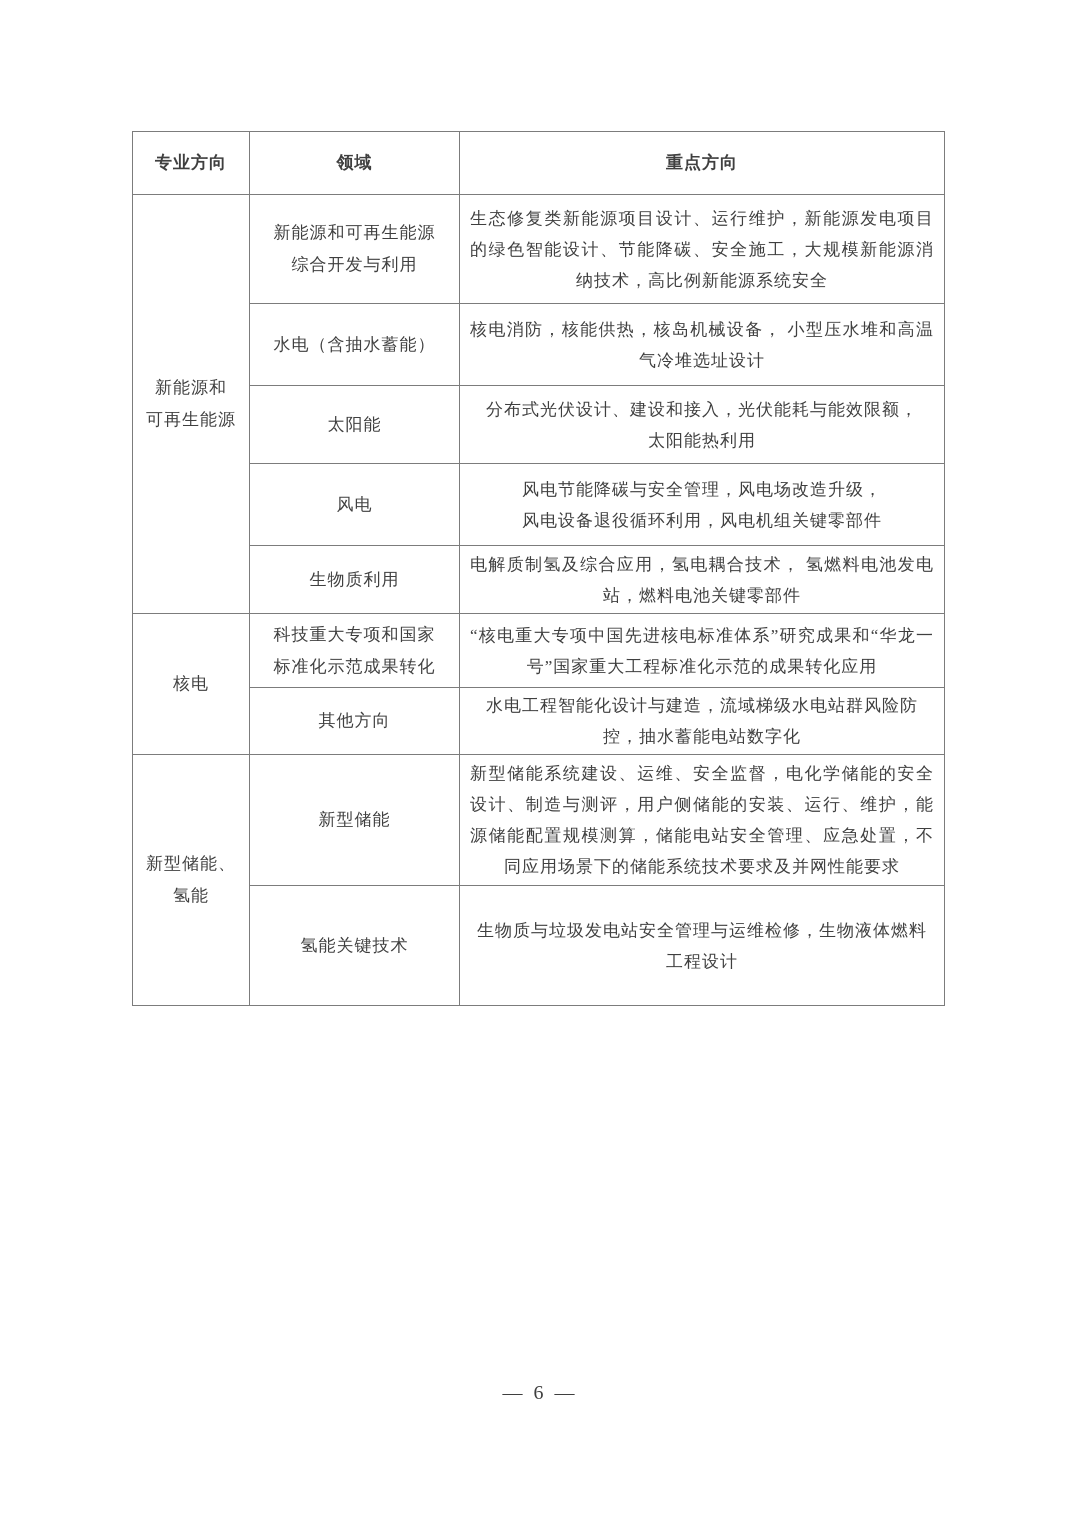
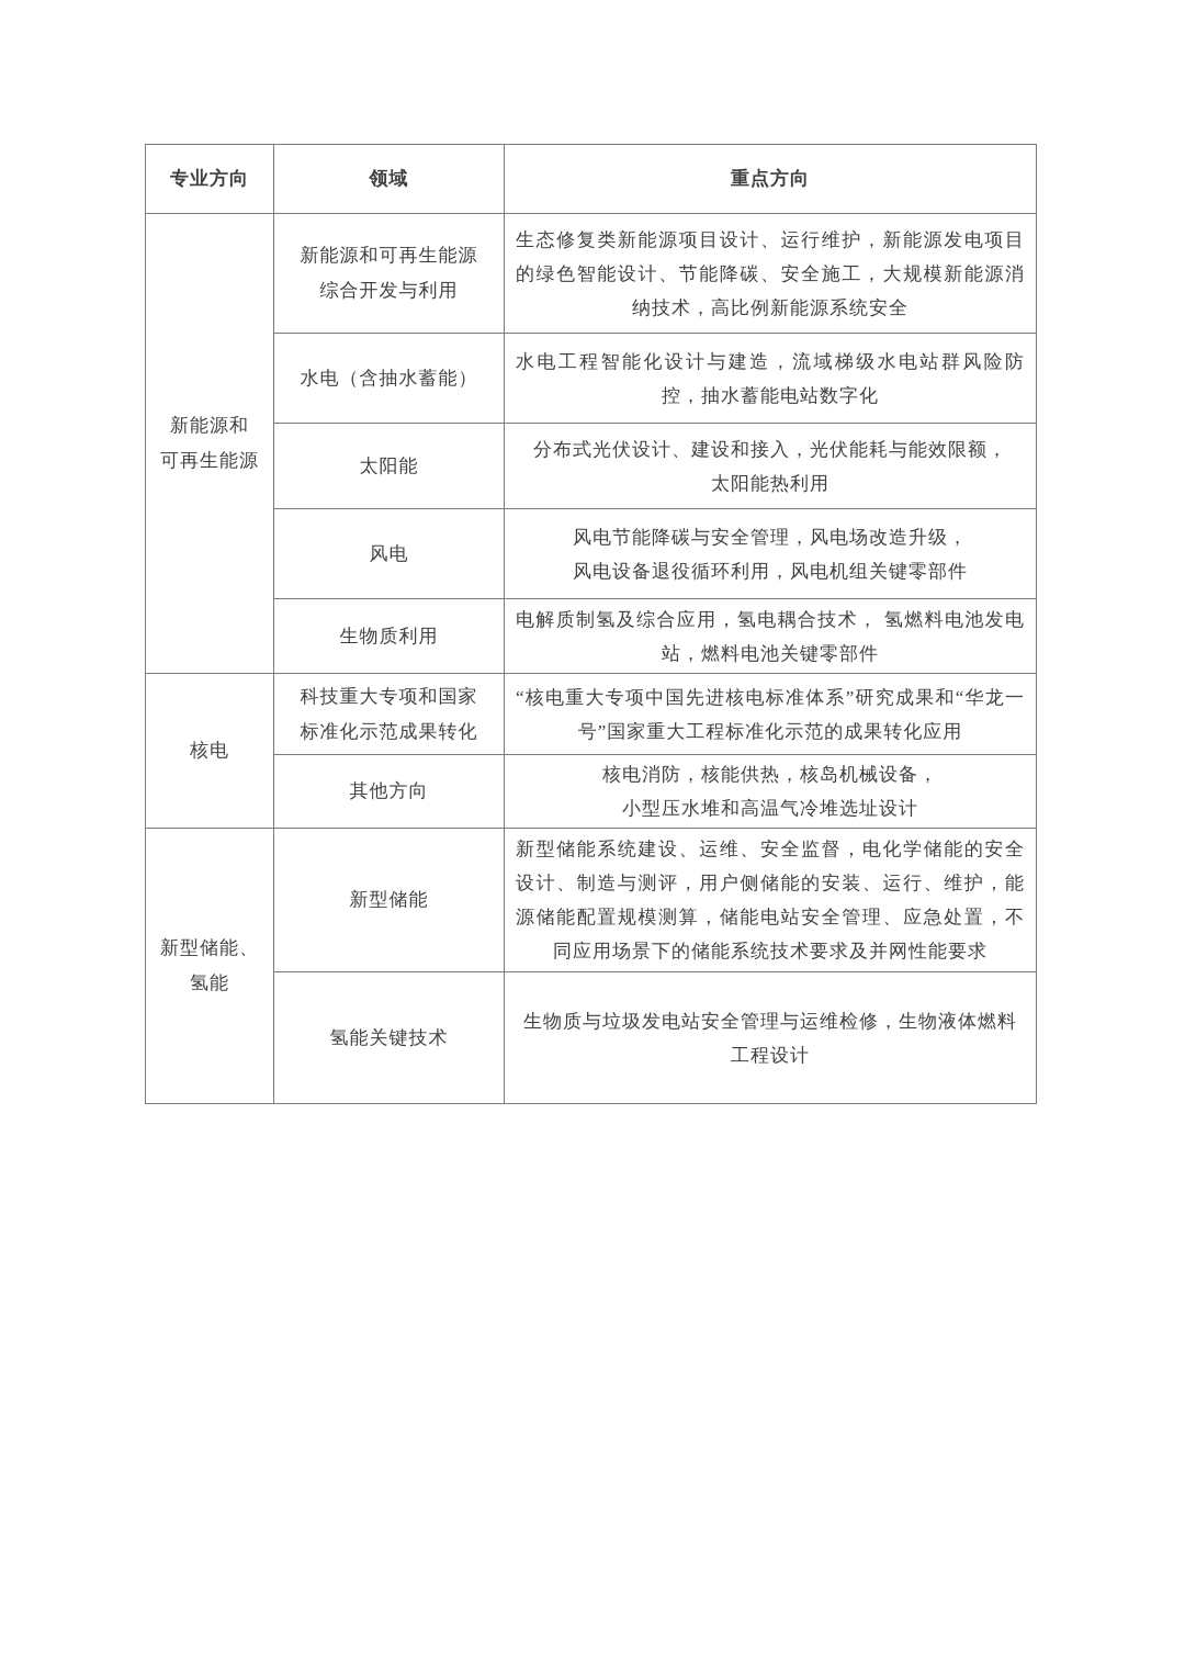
  专业方向	领域	重点方向
  新能源和 可再生能源	新能源和可再生能源 综合开发与利用	生态修复类新能源项目设计、运行维护，新能源发电项目的绿色智能设计、节能降碳、安全施工，大规模新能源消纳技术，高比例新能源系统安全
- 水电（含抽水蓄能）	核电消防，核能供热，核岛机械设备， 小型压水堆和高温气冷堆选址设计
+ 水电（含抽水蓄能）	水电工程智能化设计与建造，流域梯级水电站群风险防控，抽水蓄能电站数字化
  太阳能	分布式光伏设计、建设和接入，光伏能耗与能效限额， 太阳能热利用
  风电	风电节能降碳与安全管理，风电场改造升级， 风电设备退役循环利用，风电机组关键零部件
  生物质利用	电解质制氢及综合应用，氢电耦合技术， 氢燃料电池发电站，燃料电池关键零部件
  核电	科技重大专项和国家 标准化示范成果转化	“核电重大专项中国先进核电标准体系”研究成果和“华龙一号”国家重大工程标准化示范的成果转化应用
- 其他方向	水电工程智能化设计与建造，流域梯级水电站群风险防控，抽水蓄能电站数字化
+ 其他方向	核电消防，核能供热，核岛机械设备， 小型压水堆和高温气冷堆选址设计
  新型储能、 氢能	新型储能	新型储能系统建设、运维、安全监督，电化学储能的安全设计、制造与测评，用户侧储能的安装、运行、维护，能源储能配置规模测算，储能电站安全管理、应急处置，不同应用场景下的储能系统技术要求及并网性能要求
  氢能关键技术	生物质与垃圾发电站安全管理与运维检修，生物液体燃料工程设计
- — 6 —
